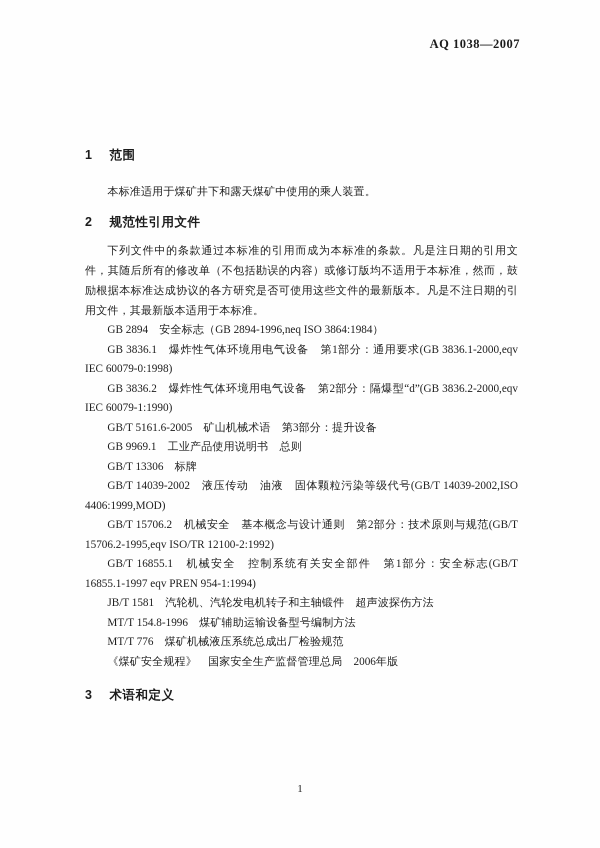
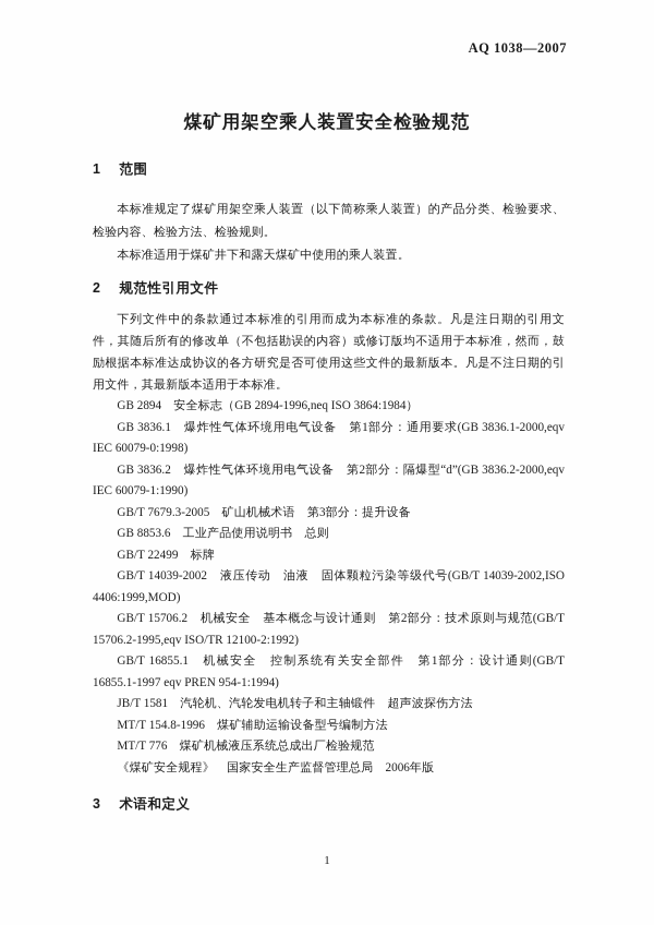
  AQ 1038—2007
+ 煤矿用架空乘人装置安全检验规范
  1 范围
+ 本标准规定了煤矿用架空乘人装置（以下简称乘人装置）的产品分类、检验要求、检验内容、检验方法、检验规则。
  本标准适用于煤矿井下和露天煤矿中使用的乘人装置。
  2 规范性引用文件
  下列文件中的条款通过本标准的引用而成为本标准的条款。凡是注日期的引用文件，其随后所有的修改单（不包括勘误的内容）或修订版均不适用于本标准，然而，鼓励根据本标准达成协议的各方研究是否可使用这些文件的最新版本。凡是不注日期的引用文件，其最新版本适用于本标准。
  GB 2894 安全标志（GB 2894-1996,neq ISO 3864:1984）
  GB 3836.1 爆炸性气体环境用电气设备 第1部分：通用要求(GB 3836.1-2000,eqv IEC 60079-0:1998)
  GB 3836.2 爆炸性气体环境用电气设备 第2部分：隔爆型“d”(GB 3836.2-2000,eqv IEC 60079-1:1990)
- GB/T 5161.6-2005 矿山机械术语 第3部分：提升设备
+ GB/T 7679.3-2005 矿山机械术语 第3部分：提升设备
- GB 9969.1 工业产品使用说明书 总则
+ GB 8853.6 工业产品使用说明书 总则
- GB/T 13306 标牌
+ GB/T 22499 标牌
  GB/T 14039-2002 液压传动 油液 固体颗粒污染等级代号(GB/T 14039-2002,ISO 4406:1999,MOD)
  GB/T 15706.2 机械安全 基本概念与设计通则 第2部分：技术原则与规范(GB/T 15706.2-1995,eqv ISO/TR 12100-2:1992)
- GB/T 16855.1 机械安全 控制系统有关安全部件 第1部分：安全标志(GB/T 16855.1-1997 eqv PREN 954-1:1994)
+ GB/T 16855.1 机械安全 控制系统有关安全部件 第1部分：设计通则(GB/T 16855.1-1997 eqv PREN 954-1:1994)
  JB/T 1581 汽轮机、汽轮发电机转子和主轴锻件 超声波探伤方法
  MT/T 154.8-1996 煤矿辅助运输设备型号编制方法
  MT/T 776 煤矿机械液压系统总成出厂检验规范
  《煤矿安全规程》 国家安全生产监督管理总局 2006年版
  3 术语和定义
  1
